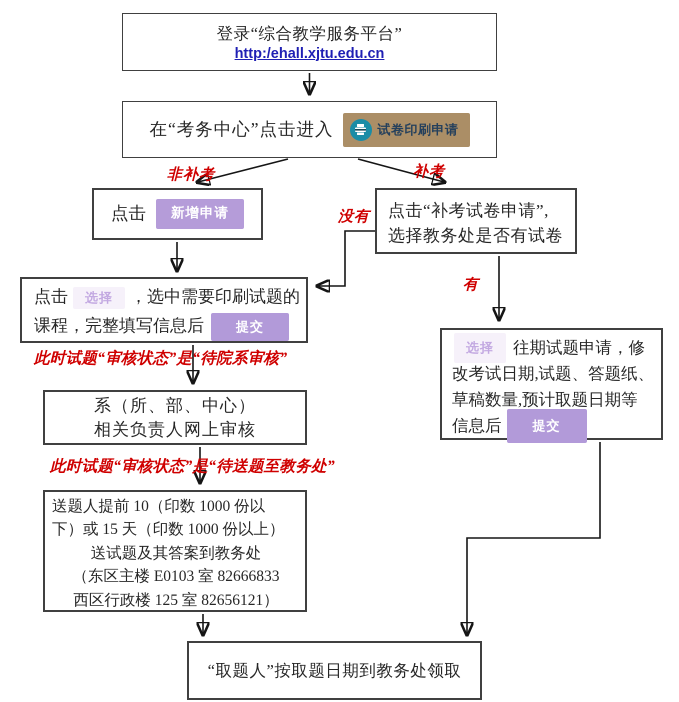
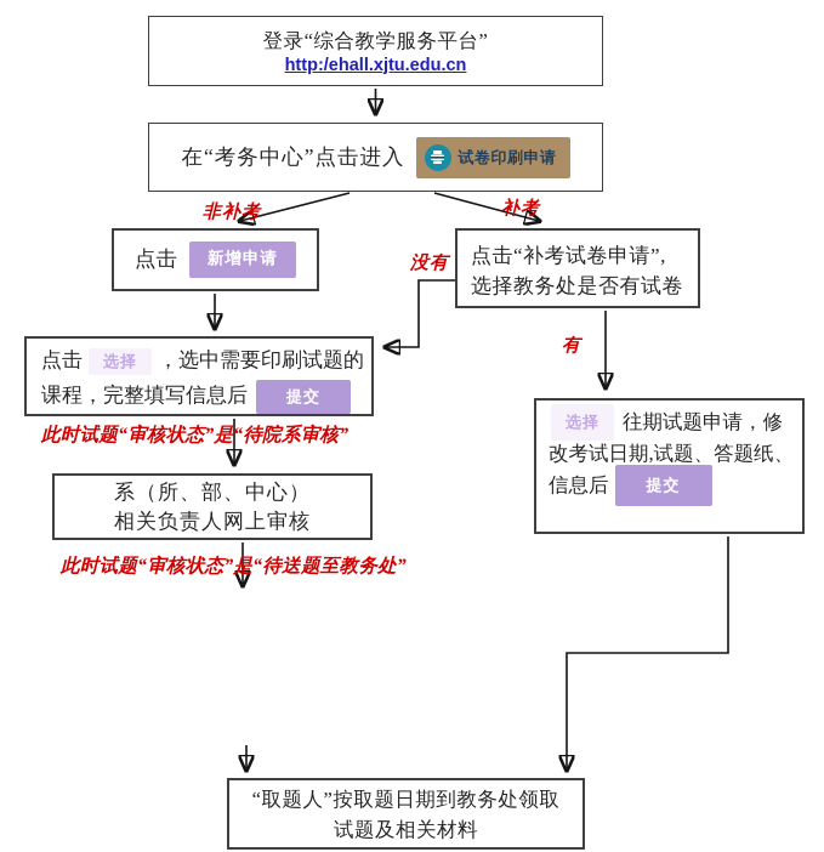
  登录“综合教学服务平台”
  http:/ehall.xjtu.edu.cn
  在“考务中心”点击进入
  试卷印刷申请
  非补考
  补考
  没有
  有
  点击
  新增申请
  点击“补考试卷申请”,
  选择教务处是否有试卷
  点击
  选择
  ，选中需要印刷试题的
  课程，完整填写信息后
  提交
  此时试题“审核状态”是“待院系审核”
  系（所、部、中心）
  相关负责人网上审核
  此时试题“审核状态”是“待送题至教务处”
- 送题人提前 10（印数 1000 份以
- 下）或 15 天（印数 1000 份以上）
- 送试题及其答案到教务处
- （东区主楼 E0103 室 82666833
- 西区行政楼 125 室 82656121）
  选择
  往期试题申请，修
  改考试日期,试题、答题纸、
- 草稿数量,预计取题日期等
  信息后
  提交
  “取题人”按取题日期到教务处领取
+ 试题及相关材料
